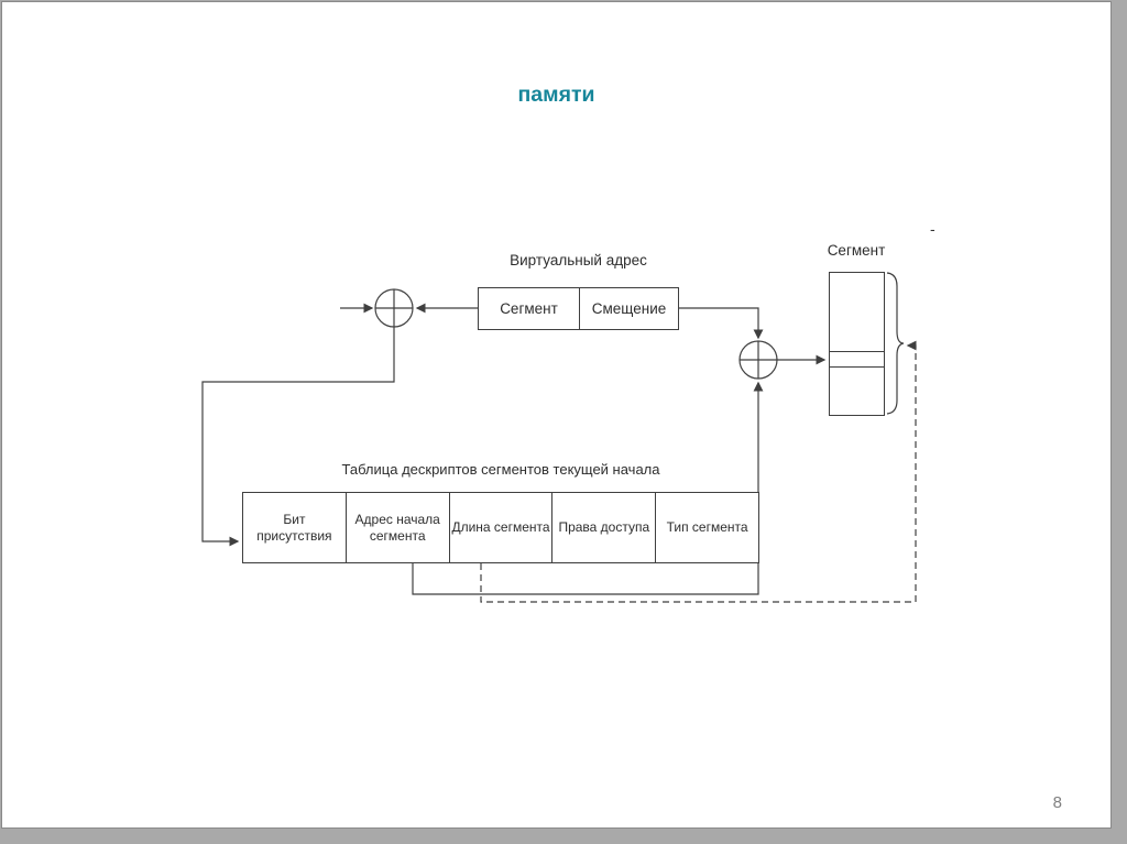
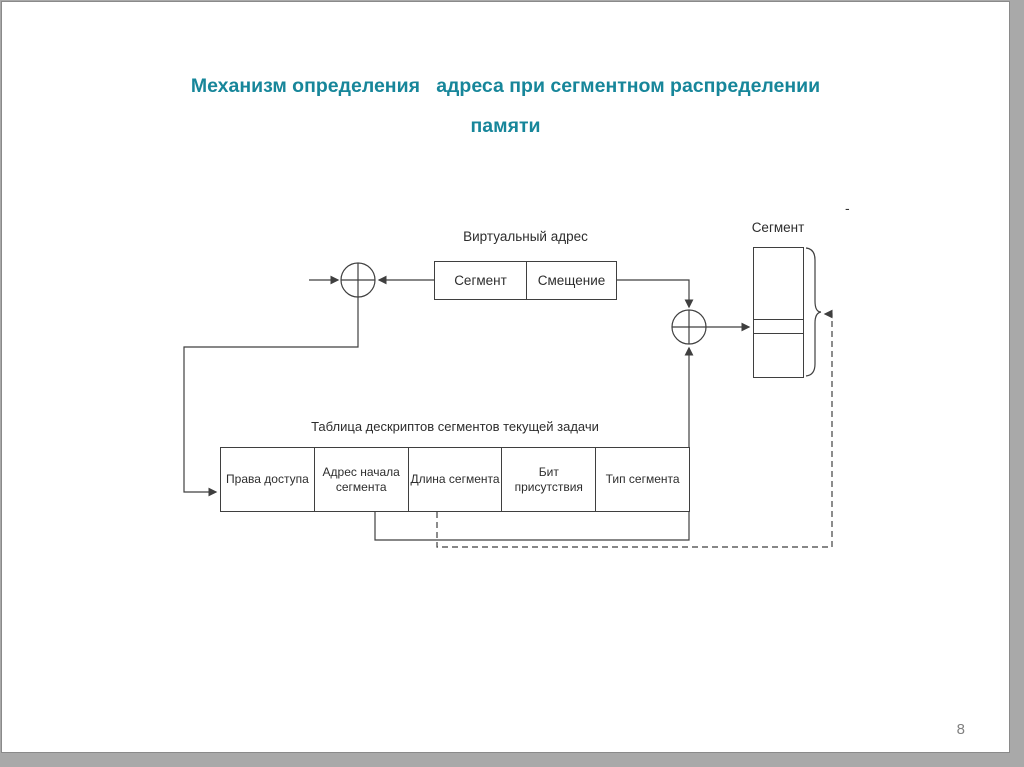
+ Механизм определения адреса при сегментном распределении
  памяти
  Виртуальный адрес
  Сегмент
  Смещение
  Сегмент
  -
- Таблица дескриптов сегментов текущей начала
+ Таблица дескриптов сегментов текущей задачи
- Бит присутствия
+ Права доступа
  Адрес начала сегмента
  Длина сегмента
- Права доступа
+ Бит присутствия
  Тип сегмента
  8
